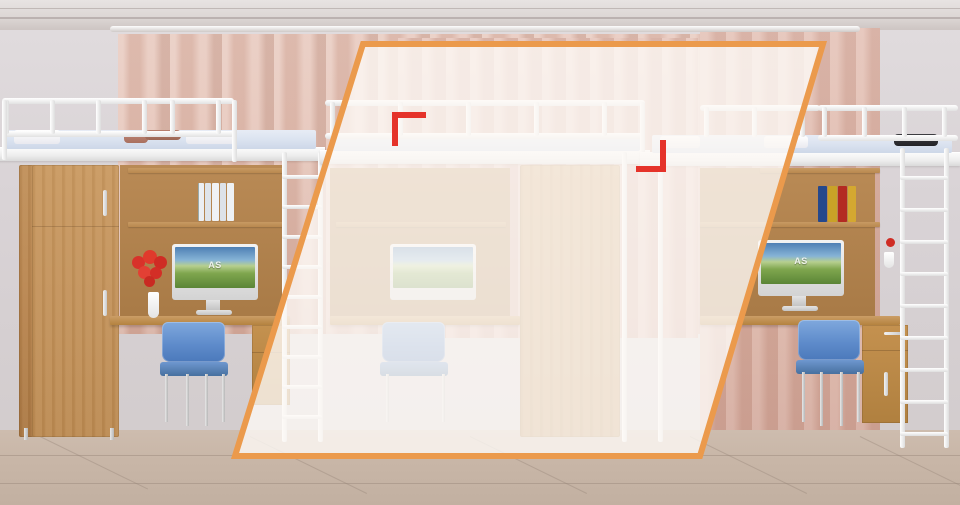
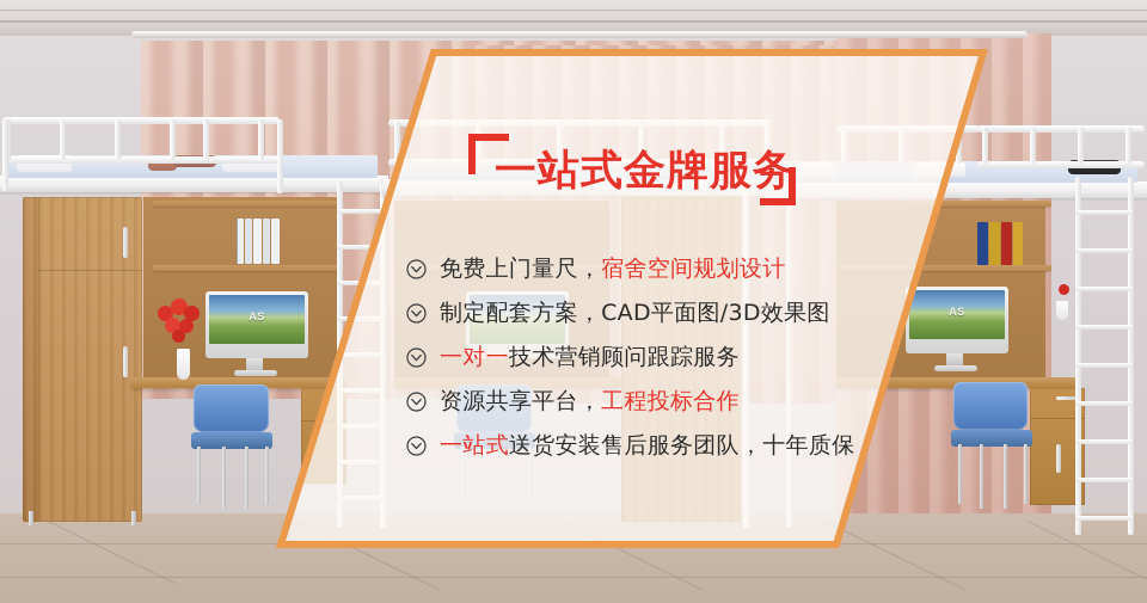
  AS
  AS
+ 一站式金牌服务
+ 免费上门量尺，宿舍空间规划设计
+ 制定配套方案，CAD平面图/3D效果图
+ 一对一技术营销顾问跟踪服务
+ 资源共享平台，工程投标合作
+ 一站式送货安装售后服务团队，十年质保
